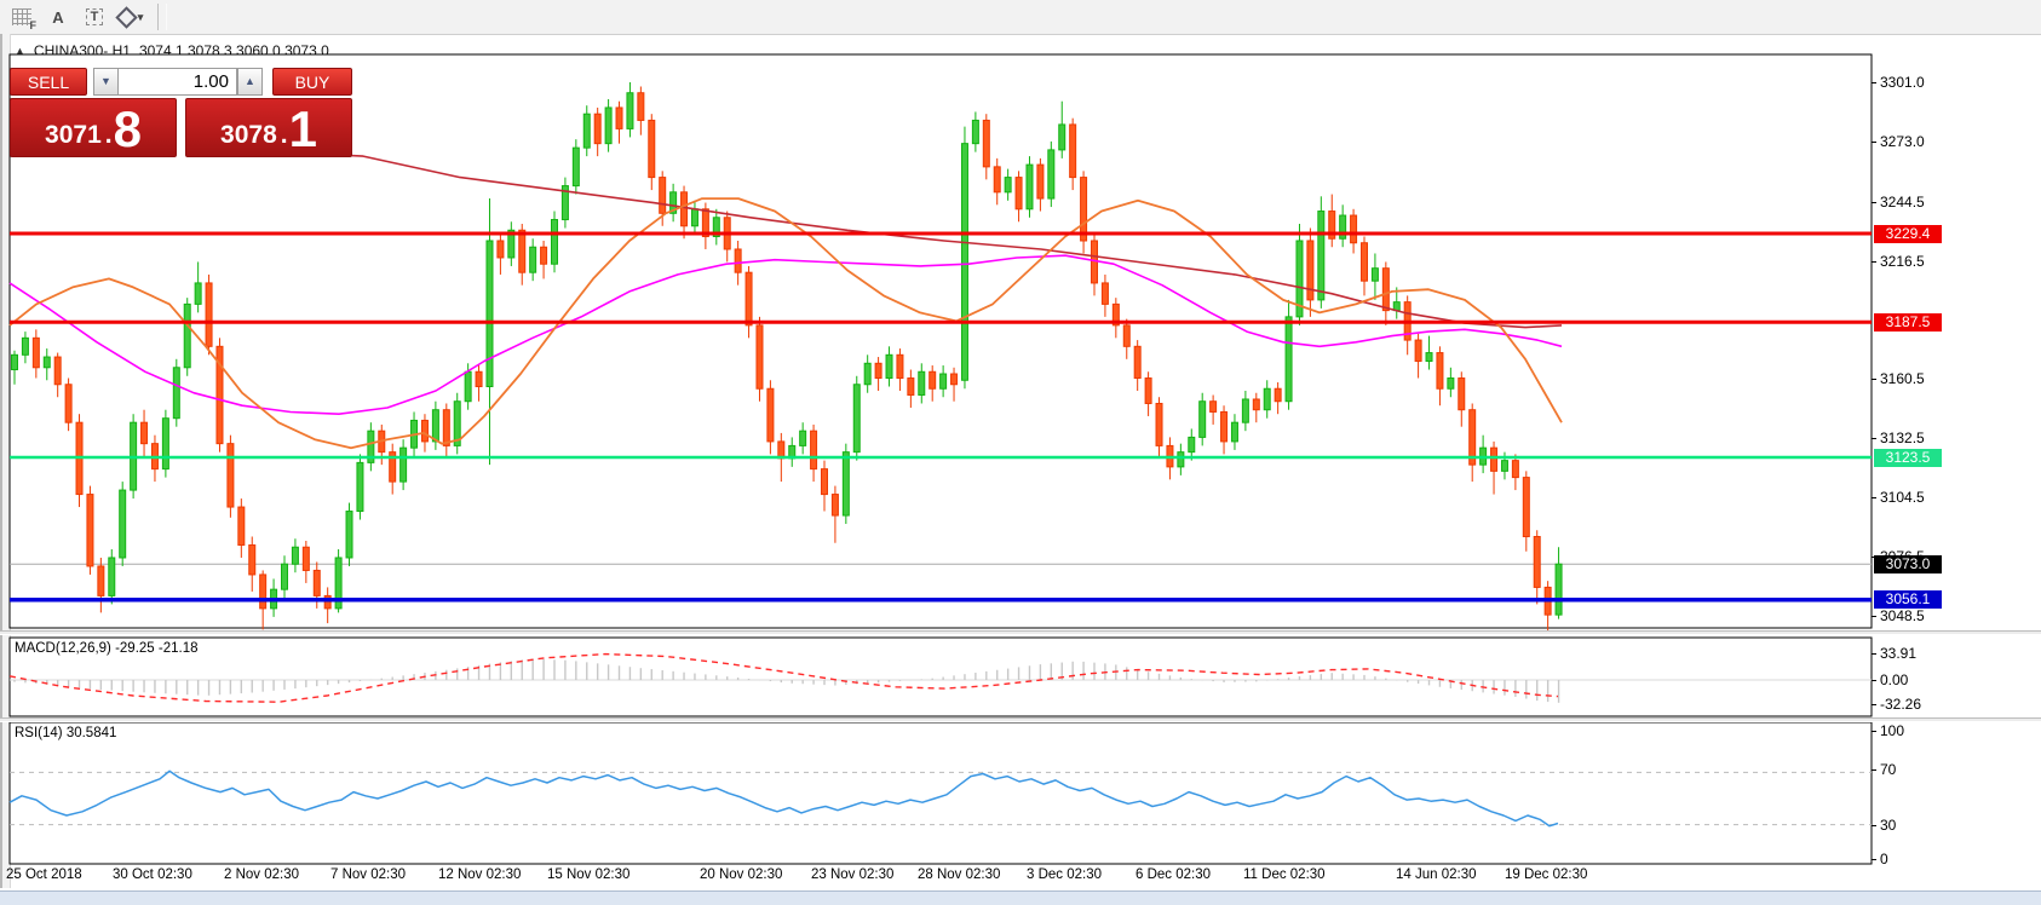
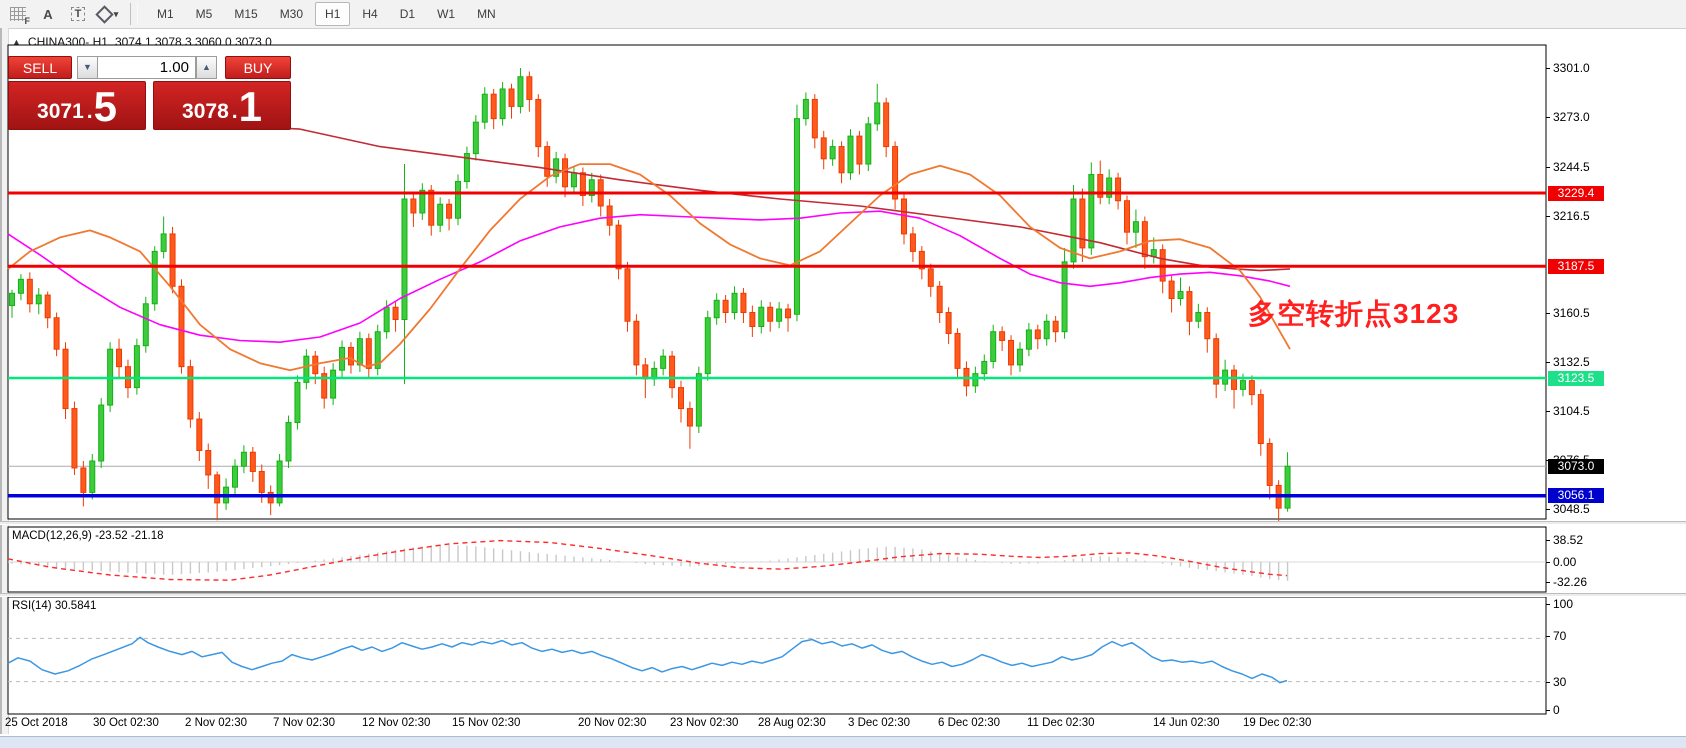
  F
  A
  T
  ▾
+ M1
+ M5
+ M15
+ M30
+ H1
+ H4
+ D1
+ W1
+ MN
  ▲
  CHINA300-,H1
  3074.1 3078.3 3060.0 3073.0
  SELL
  ▼
  1.00
  ▲
  BUY
  3071
  .
- 8
+ 5
  3078
  .
  1
- MACD(12,26,9) -29.25 -21.18
+ MACD(12,26,9) -23.52 -21.18
  RSI(14) 30.5841
+ 多空转折点3123
  3301.0
  3273.0
  3244.5
  3216.5
  3160.5
  3132.5
  3104.5
  3048.5
- 33.91
+ 38.52
  0.00
  -32.26
  100
  70
  30
  0
  3229.4
  3187.5
  3123.5
  3056.1
  3073.0
  25 Oct 2018
  30 Oct 02:30
  2 Nov 02:30
  7 Nov 02:30
  12 Nov 02:30
  15 Nov 02:30
  20 Nov 02:30
  23 Nov 02:30
- 28 Nov 02:30
+ 28 Aug 02:30
  3 Dec 02:30
  6 Dec 02:30
  11 Dec 02:30
  14 Jun 02:30
  19 Dec 02:30
